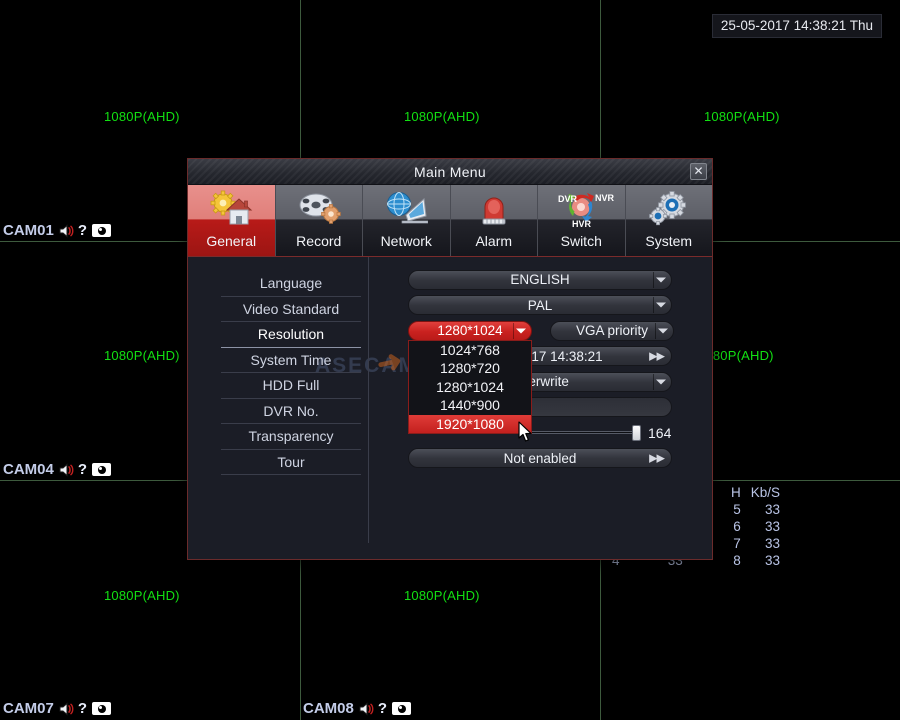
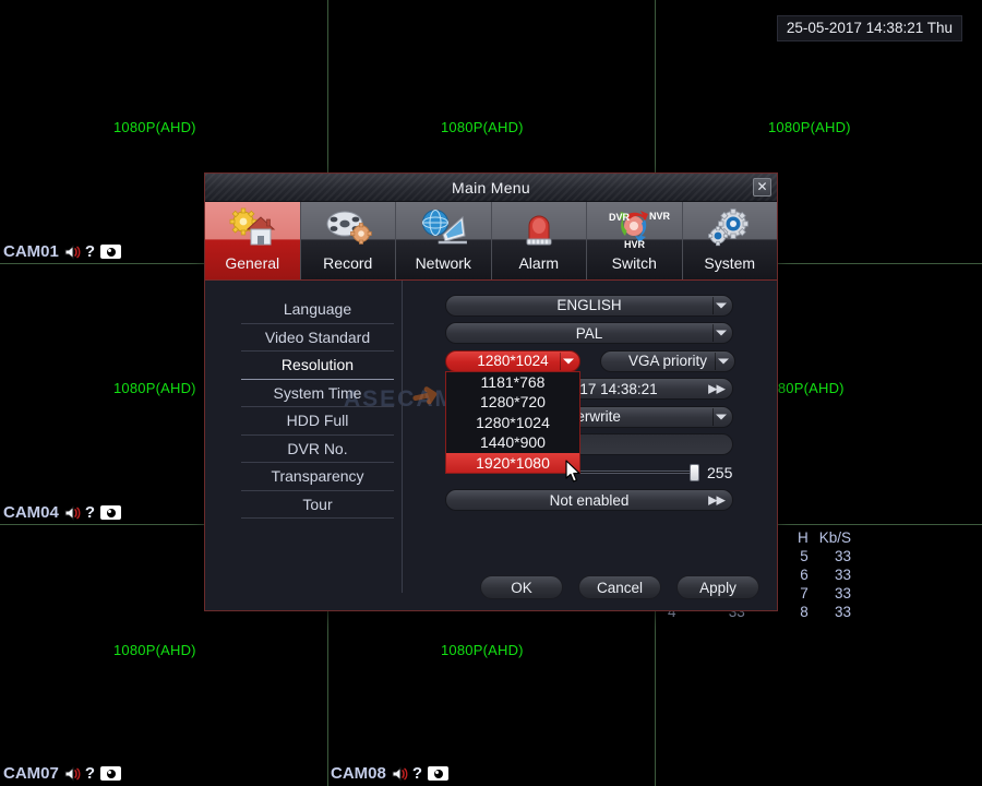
  1080P(AHD)
  1080P(AHD)
  1080P(AHD)
  1080P(AHD)
  80P(AHD)
  1080P(AHD)
  1080P(AHD)
  CAM01
  ?
  CAM04
  ?
  CAM07
  ?
  CAM08
  ?
  25-05-2017 14:38:21 Thu
  4	33	8	33
  Main Menu
  ✕
  General
  Record
  Network
  Alarm
  DVR
  NVR
  HVR
  Switch
  System
  ASECA
  Language
  Video Standard
  Resolution
  System Time
  HDD Full
  DVR No.
  Transparency
  Tour
  ENGLISH
  PAL
  1280*1024
- 1024*768
+ 1181*768
  1280*720
  1280*1024
  1440*900
  1920*1080
  VGA priority
  ▶▶
  erwrite
- 164
+ 255
  Not enabled
  ▶▶
+ OK
+ Cancel
+ Apply
